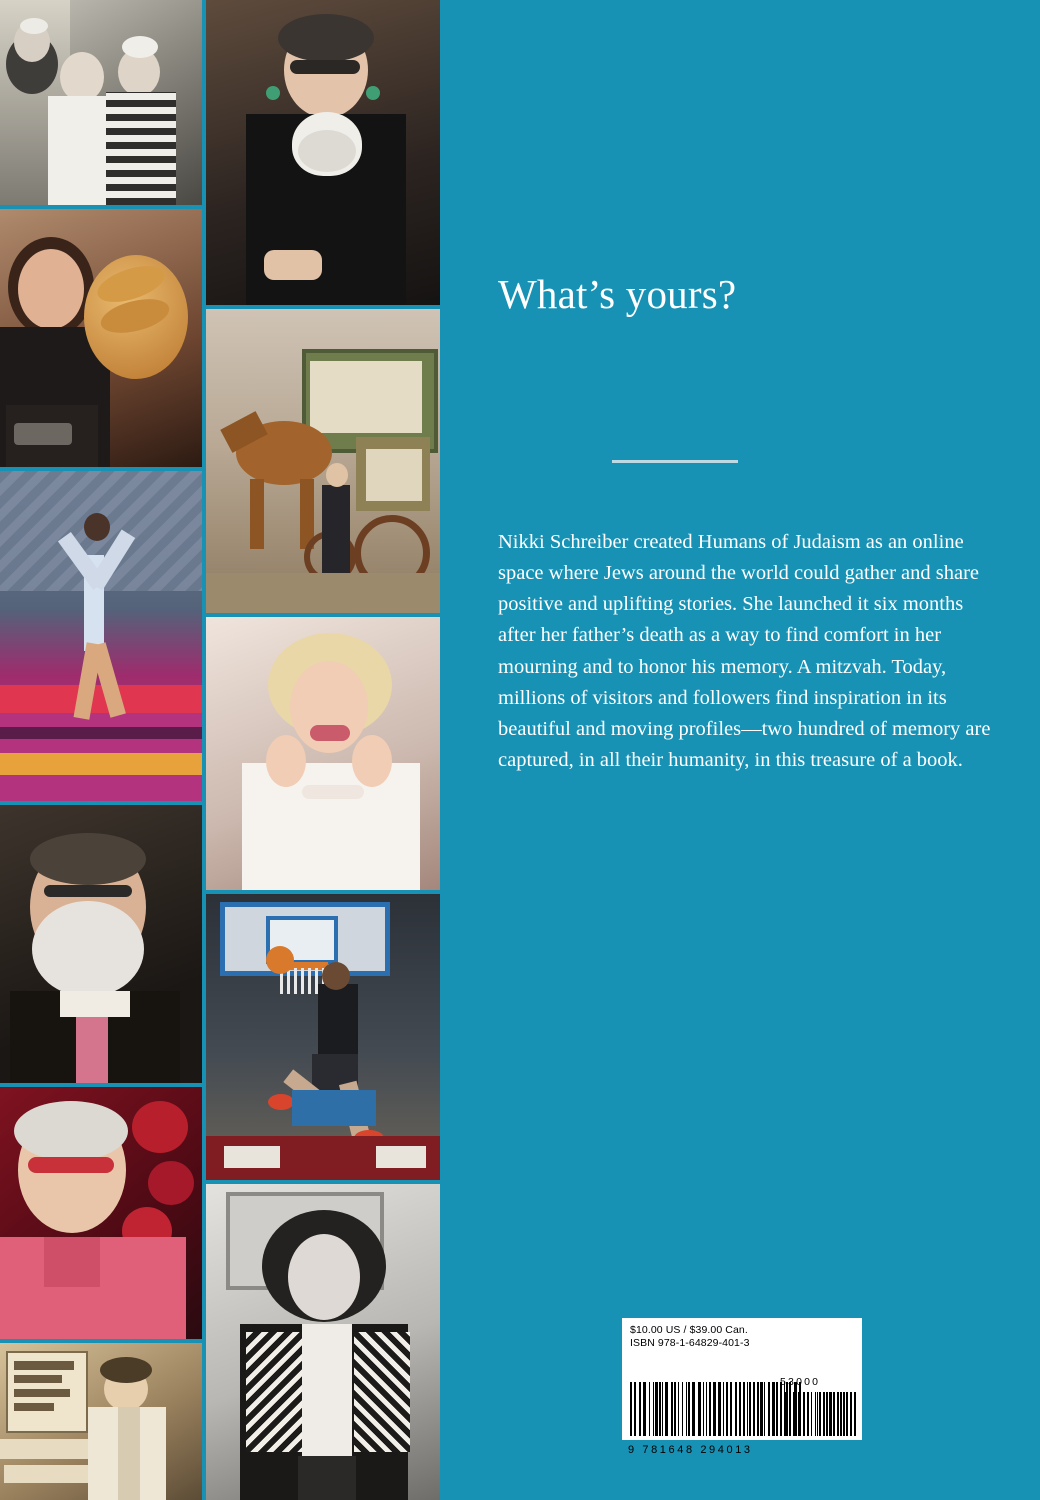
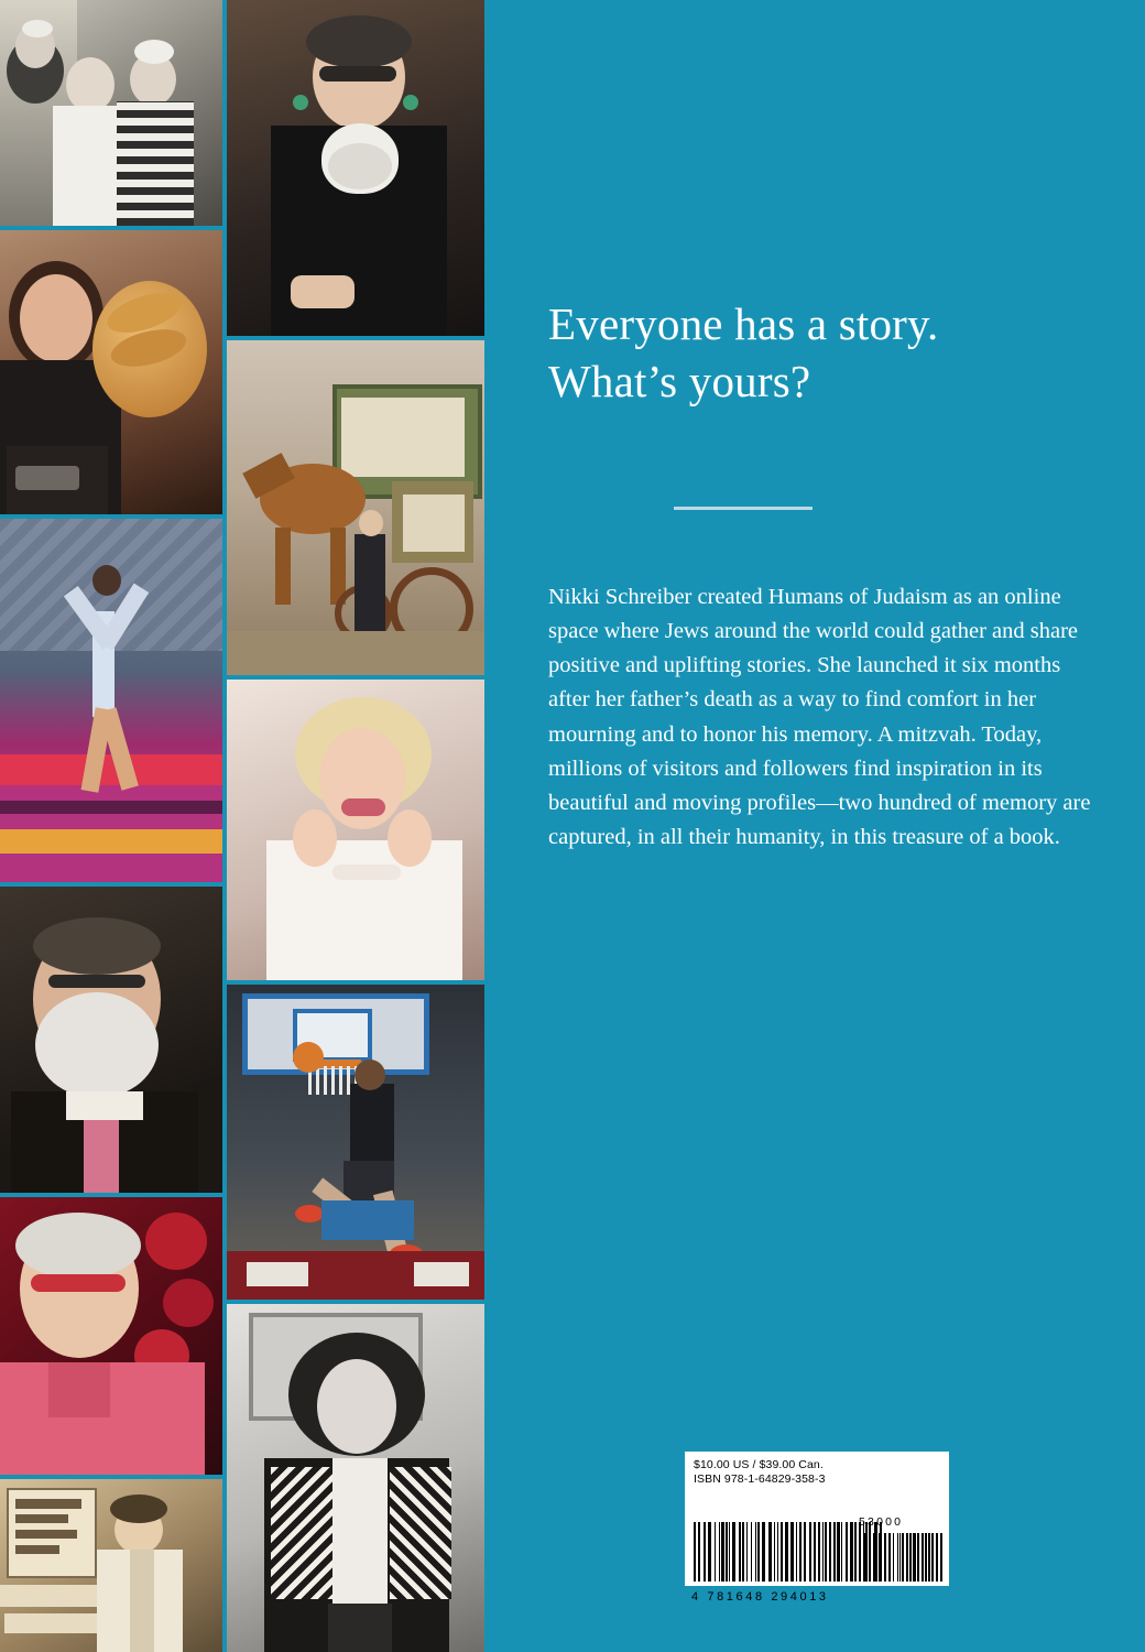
+ Everyone has a story.
  What’s yours?
  Nikki Schreiber created Humans of Judaism as an online space where Jews around the world could gather and share positive and uplifting stories. She launched it six months after her father’s death as a way to find comfort in her mourning and to honor his memory. A mitzvah. Today, millions of visitors and followers find inspiration in its beautiful and moving profiles—two hundred of memory are captured, in all their humanity, in this treasure of a book.
  $10.00 US / $39.00 Can.
- ISBN 978-1-64829-401-3
+ ISBN 978-1-64829-358-3
- 9 781648 294013
+ 4 781648 294013
  53000
